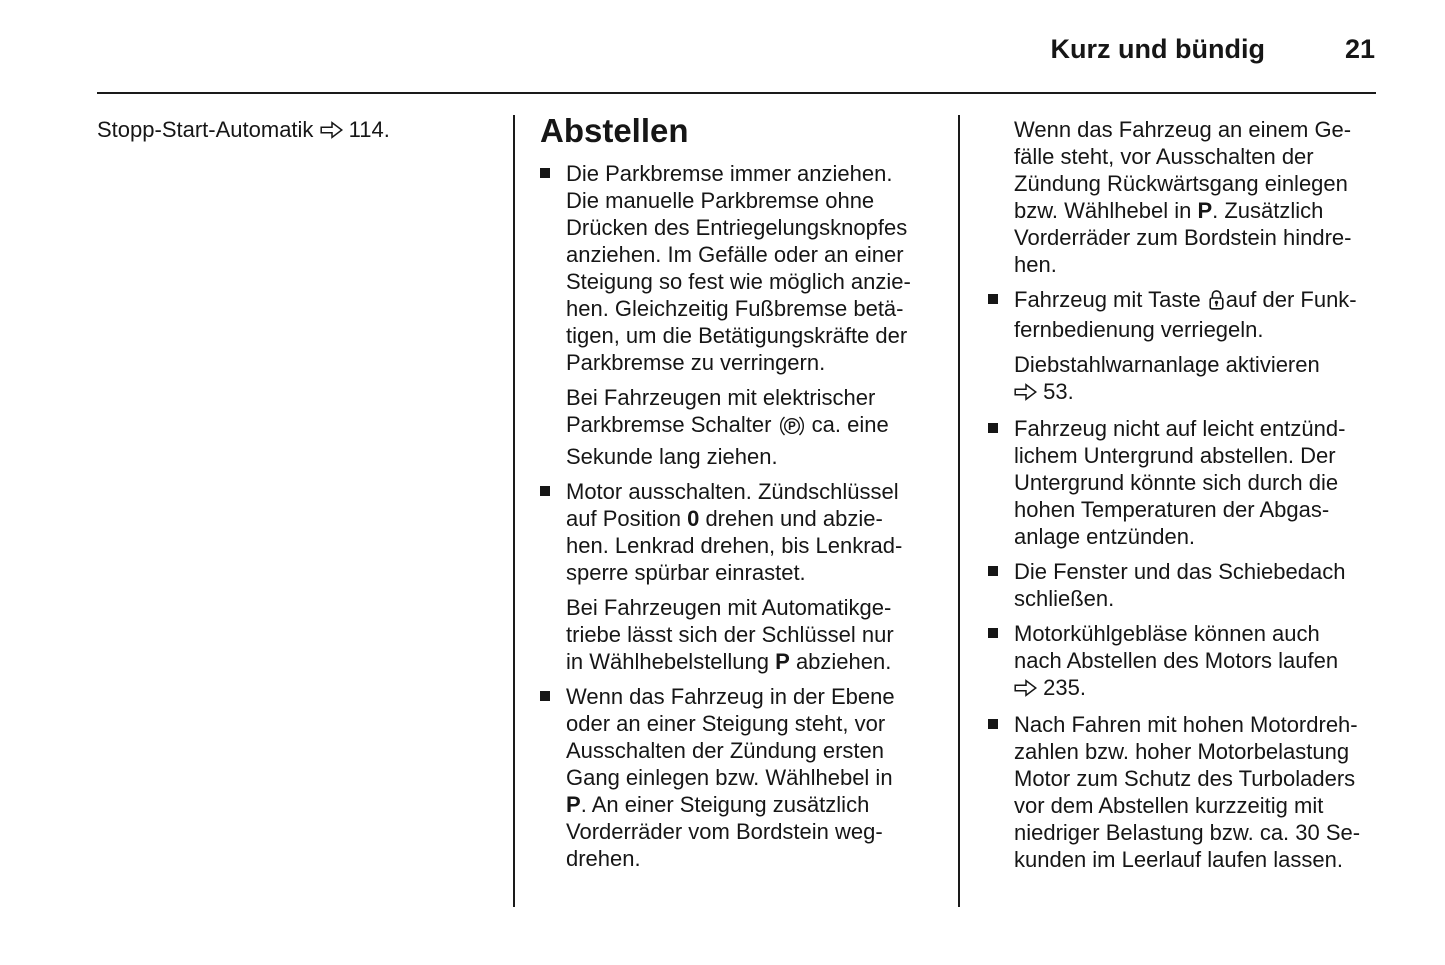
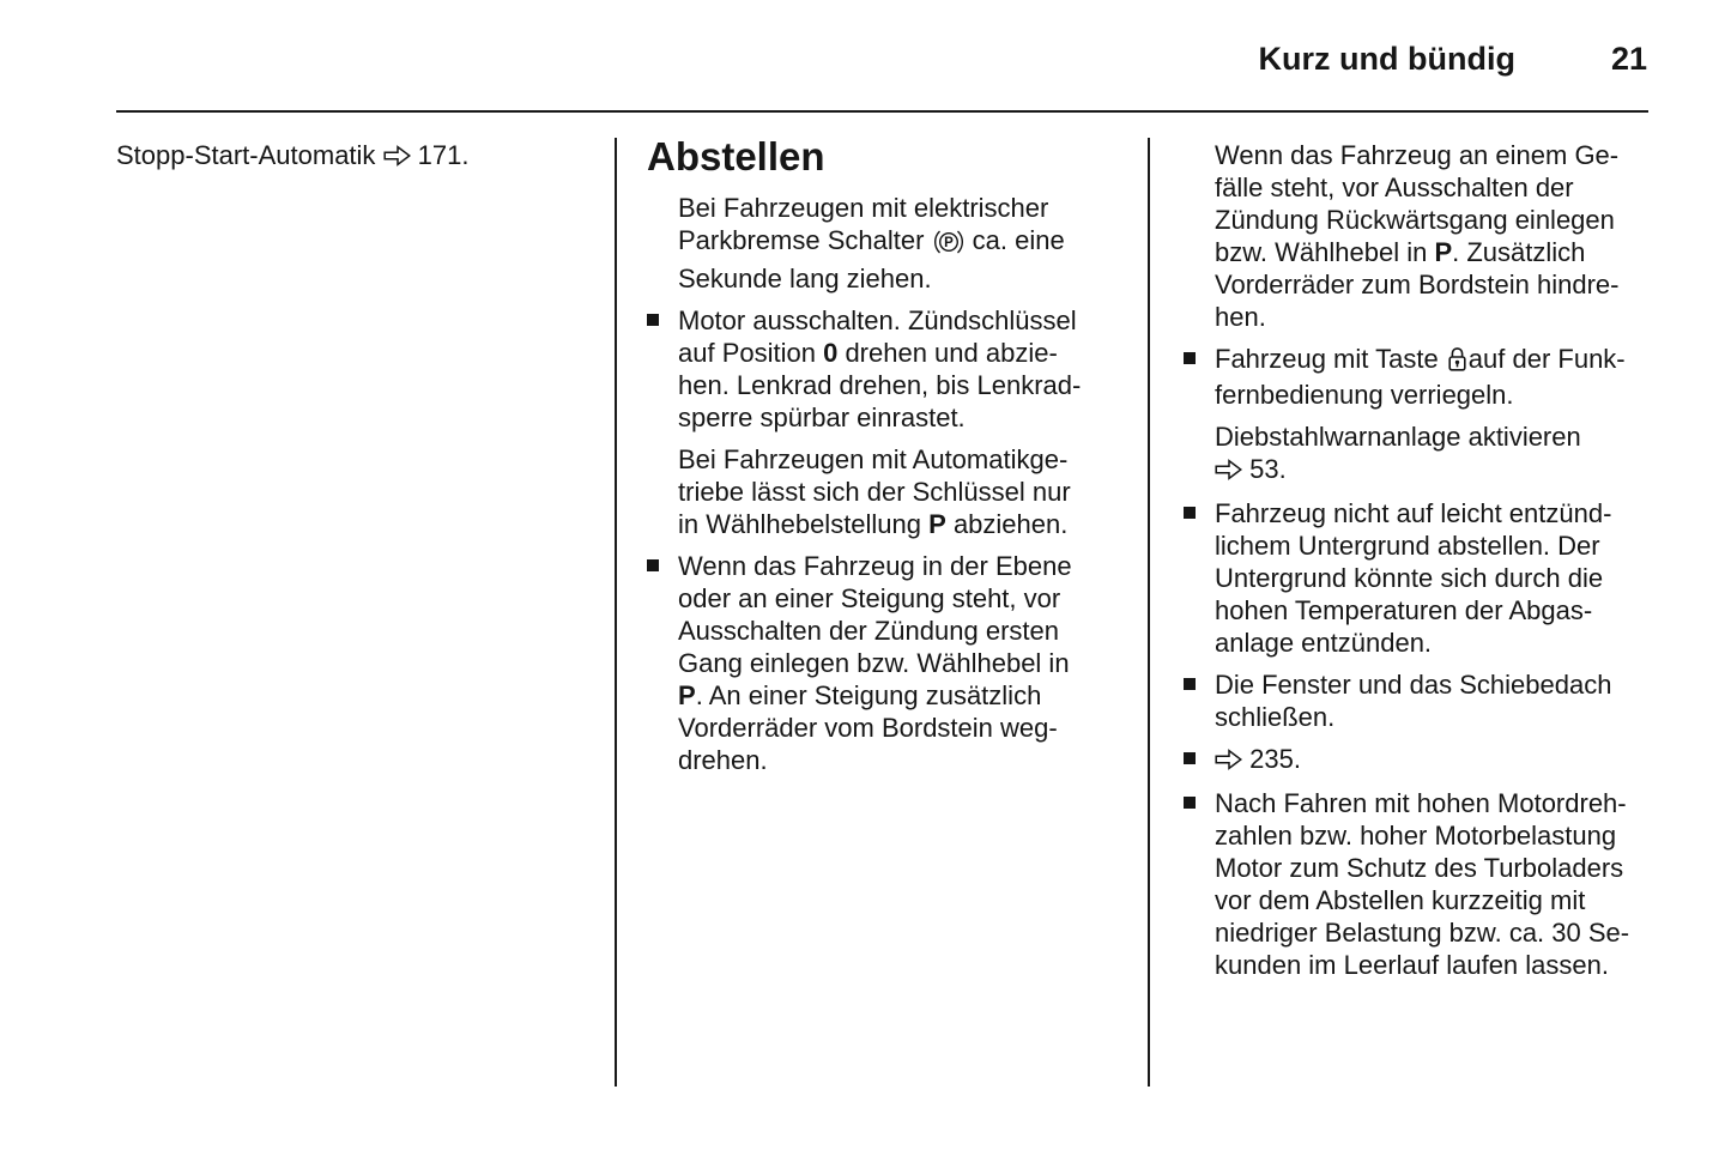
  Kurz und bündig
  21
- Stopp-Start-Automatik 114.
+ Stopp-Start-Automatik 171.
  Abstellen
- Die Parkbremse immer anziehen.
- Die manuelle Parkbremse ohne
- Drücken des Entriegelungsknopfes
- anziehen. Im Gefälle oder an einer
- Steigung so fest wie möglich anzie-
- hen. Gleichzeitig Fußbremse betä-
- tigen, um die Betätigungskräfte der
- Parkbremse zu verringern.
  Bei Fahrzeugen mit elektrischer
  Parkbremse Schalter
  P
  ca. eine
  Sekunde lang ziehen.
  Motor ausschalten. Zündschlüssel
  auf Position 0 drehen und abzie-
  hen. Lenkrad drehen, bis Lenkrad-
  sperre spürbar einrastet.
  Bei Fahrzeugen mit Automatikge-
  triebe lässt sich der Schlüssel nur
  in Wählhebelstellung P abziehen.
  Wenn das Fahrzeug in der Ebene
  oder an einer Steigung steht, vor
  Ausschalten der Zündung ersten
  Gang einlegen bzw. Wählhebel in
  P. An einer Steigung zusätzlich
  Vorderräder vom Bordstein weg-
  drehen.
  Wenn das Fahrzeug an einem Ge-
  fälle steht, vor Ausschalten der
  Zündung Rückwärtsgang einlegen
  bzw. Wählhebel in P. Zusätzlich
  Vorderräder zum Bordstein hindre-
  hen.
  Fahrzeug mit Taste auf der Funk-
  fernbedienung verriegeln.
  Diebstahlwarnanlage aktivieren
  53.
  Fahrzeug nicht auf leicht entzünd-
  lichem Untergrund abstellen. Der
  Untergrund könnte sich durch die
  hohen Temperaturen der Abgas-
  anlage entzünden.
  Die Fenster und das Schiebedach
  schließen.
- Motorkühlgebläse können auch
- nach Abstellen des Motors laufen
  235.
  Nach Fahren mit hohen Motordreh-
  zahlen bzw. hoher Motorbelastung
  Motor zum Schutz des Turboladers
  vor dem Abstellen kurzzeitig mit
  niedriger Belastung bzw. ca. 30 Se-
  kunden im Leerlauf laufen lassen.
